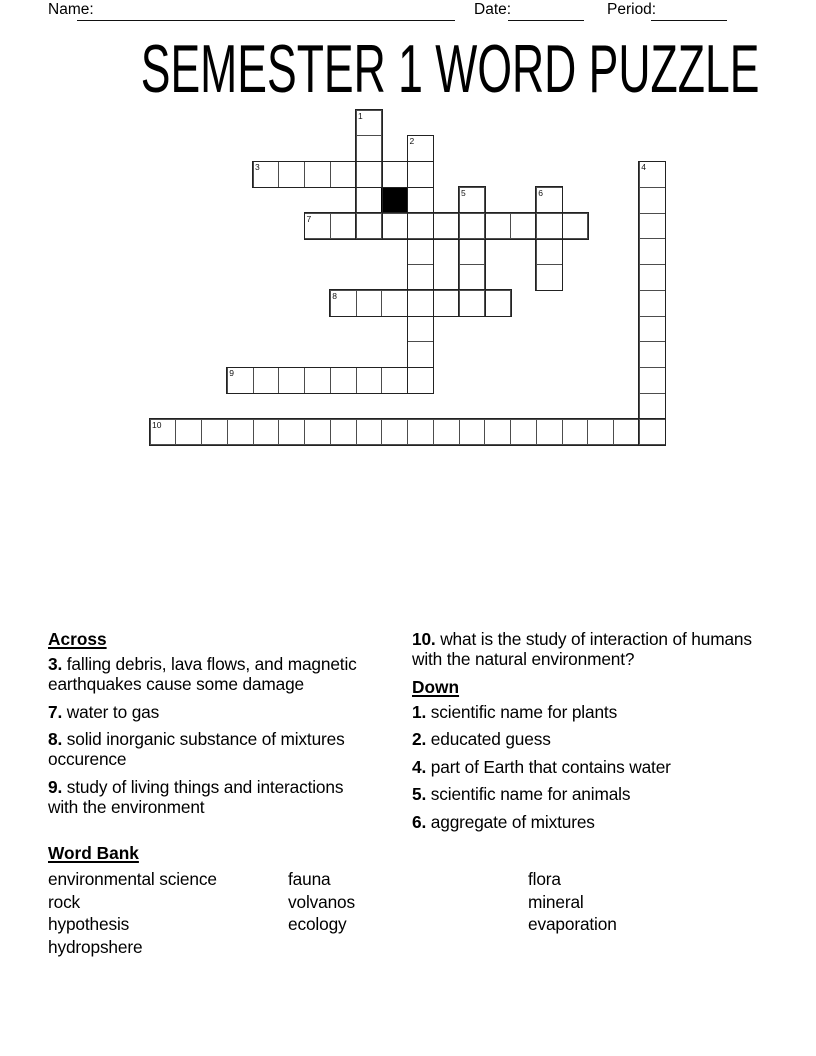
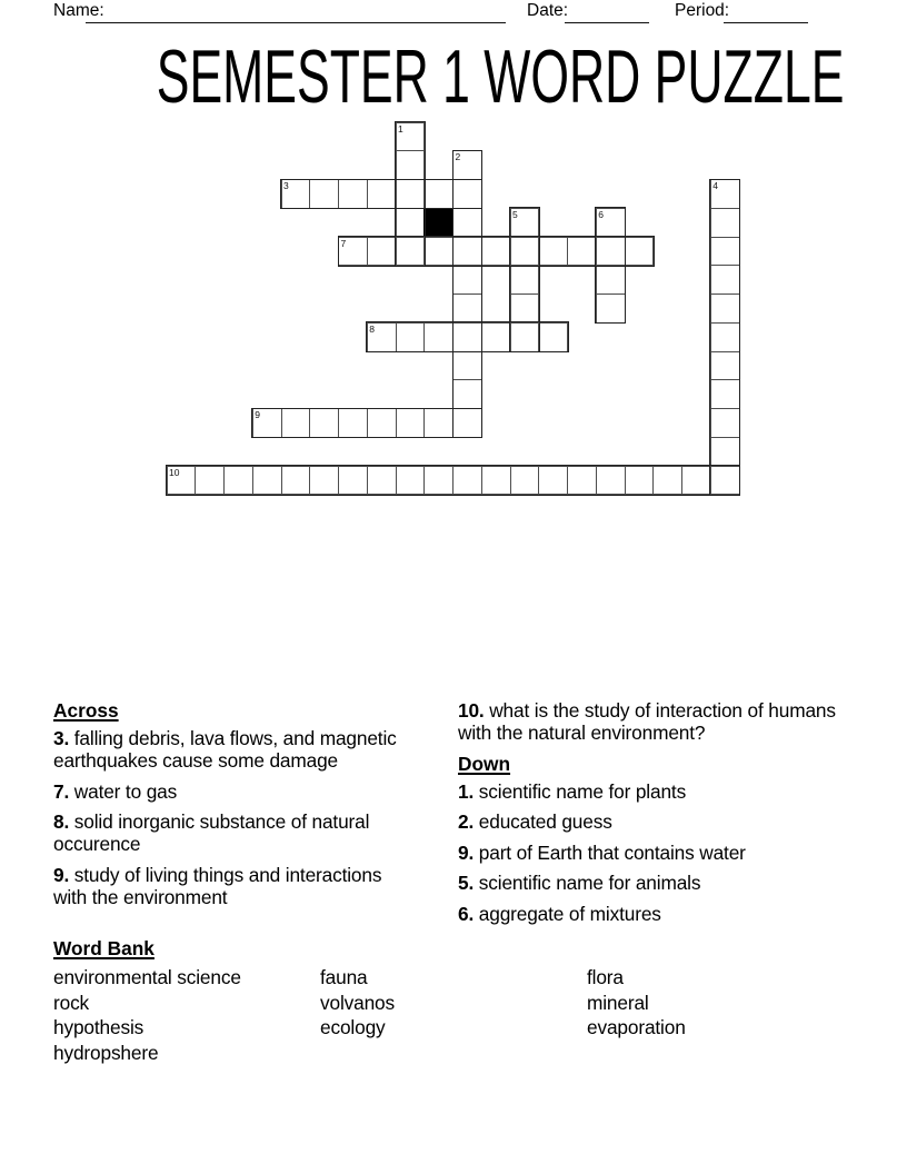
  Name:
  Date:
  Period:
  SEMESTER 1 WORD PUZZLE
  1
  2
  3
  4
  5
  6
  7
  8
  9
  10
  Across
  3. falling debris, lava flows, and magnetic earthquakes cause some damage
  7. water to gas
- 8. solid inorganic substance of mixtures occurence
+ 8. solid inorganic substance of natural occurence
  9. study of living things and interactions with the environment
  10. what is the study of interaction of humans with the natural environment?
  Down
  1. scientific name for plants
  2. educated guess
- 4. part of Earth that contains water
+ 9. part of Earth that contains water
  5. scientific name for animals
  6. aggregate of mixtures
  Word Bank
  environmental science
  rock
  hypothesis
  hydropshere
  fauna
  volvanos
  ecology
  flora
  mineral
  evaporation
